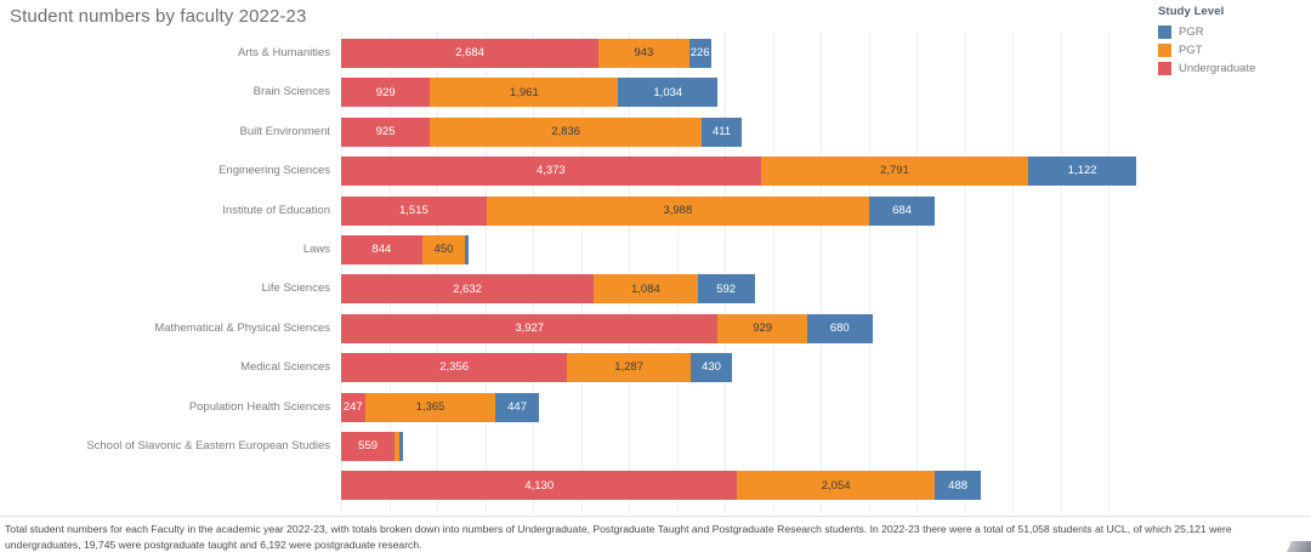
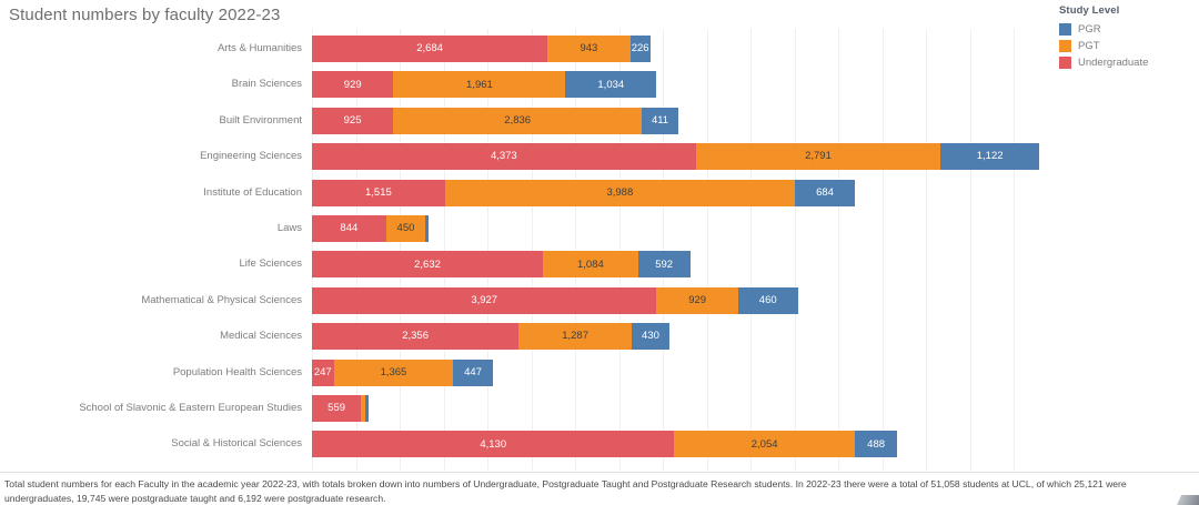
  Student numbers by faculty 2022-23
  Study Level
  PGR
  PGT
  Undergraduate
  Arts & Humanities
  Brain Sciences
  Built Environment
  Engineering Sciences
  Institute of Education
  Laws
  Life Sciences
  Mathematical & Physical Sciences
  Medical Sciences
  Population Health Sciences
  School of Slavonic & Eastern European Studies
+ Social & Historical Sciences
  2,684
  943
  226
  929
  1,961
  1,034
  925
  2,836
  411
  4,373
  2,791
  1,122
  1,515
  3,988
  684
  844
  450
  2,632
  1,084
  592
  3,927
  929
- 680
+ 460
  2,356
  1,287
  430
  247
  1,365
  447
  559
  4,130
  2,054
  488
  Total student numbers for each Faculty in the academic year 2022-23, with totals broken down into numbers of Undergraduate, Postgraduate Taught and Postgraduate Research students. In 2022-23 there were a total of 51,058 students at UCL, of which 25,121 were undergraduates, 19,745 were postgraduate taught and 6,192 were postgraduate research.
